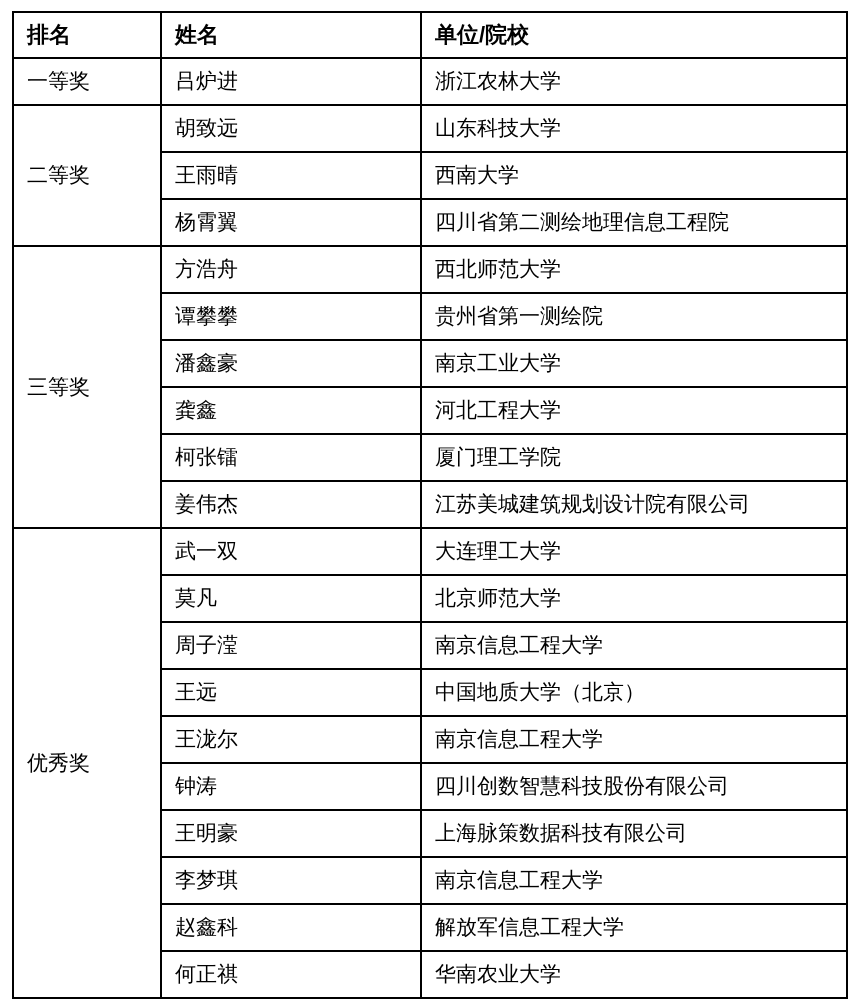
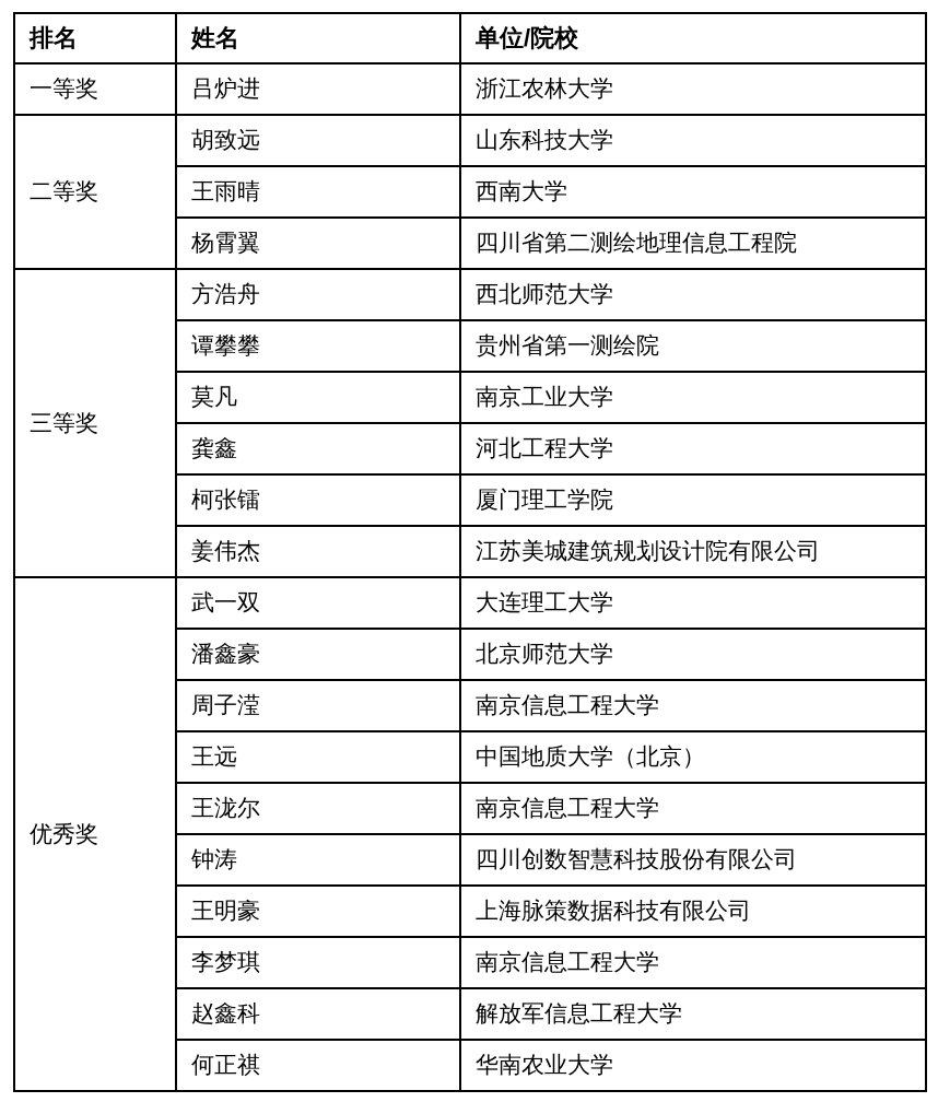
  排名	姓名	单位/院校
  一等奖	吕炉进	浙江农林大学
  二等奖	胡致远	山东科技大学
  王雨晴	西南大学
  杨霄翼	四川省第二测绘地理信息工程院
  三等奖	方浩舟	西北师范大学
  谭攀攀	贵州省第一测绘院
- 潘鑫豪	南京工业大学
+ 莫凡	南京工业大学
  龚鑫	河北工程大学
  柯张镭	厦门理工学院
  姜伟杰	江苏美城建筑规划设计院有限公司
  优秀奖	武一双	大连理工大学
- 莫凡	北京师范大学
+ 潘鑫豪	北京师范大学
  周子滢	南京信息工程大学
  王远	中国地质大学（北京）
  王泷尔	南京信息工程大学
  钟涛	四川创数智慧科技股份有限公司
  王明豪	上海脉策数据科技有限公司
  李梦琪	南京信息工程大学
  赵鑫科	解放军信息工程大学
  何正祺	华南农业大学
